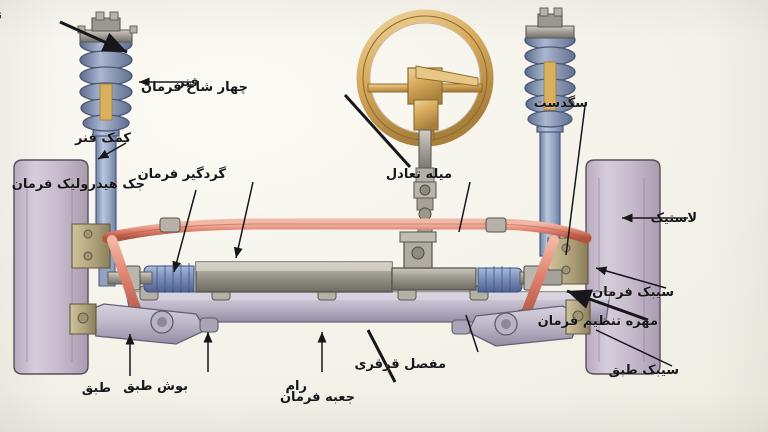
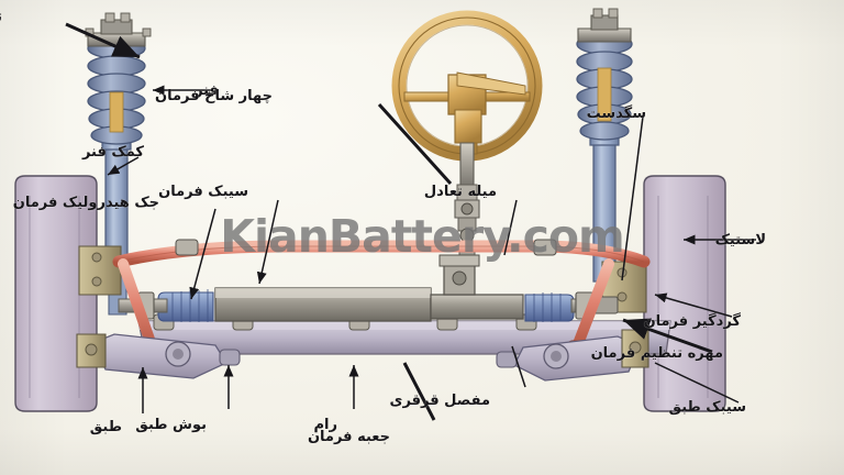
+ KianBattery.com
  فنر
  کمک فنر
  چهار شاخ فرمان
  جک هیدرولیک فرمان
- گردگیر فرمان
+ سیبک فرمان
  میله تعادل
  سگدست
  لاستیک
- سیبک فرمان
+ گردگیر فرمان
  مهره تنظیم فرمان
  سیبک طبق
  طبق
  بوش طبق
  رام
  جعبه فرمان
  مفصل قرقری
